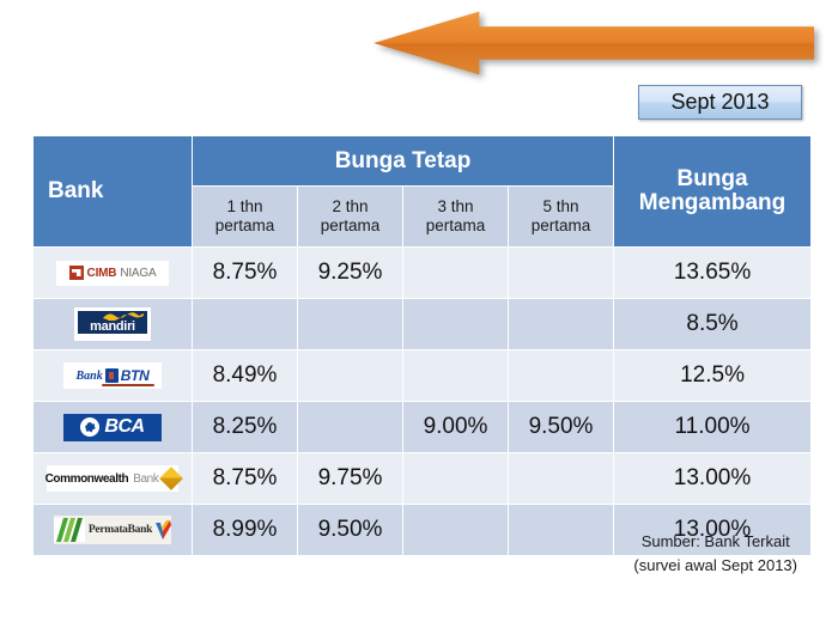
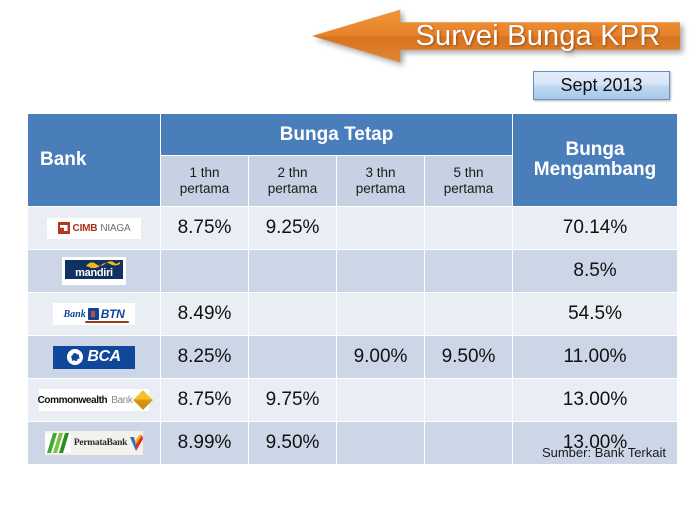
+ Survei Bunga KPR
  Sept 2013
  Bank	Bunga Tetap	Bunga Mengambang
  1 thn pertama	2 thn pertama	3 thn pertama	5 thn pertama
- CIMB NIAGA	8.75%	9.25%			13.65%
+ CIMB NIAGA	8.75%	9.25%			70.14%
  mandiri					8.5%
- Bank BTN	8.49%				12.5%
+ Bank BTN	8.49%				54.5%
  BCA	8.25%		9.00%	9.50%	11.00%
  Commonwealth Bank	8.75%	9.75%			13.00%
  PermataBank	8.99%	9.50%			13.00%
  Sumber: Bank Terkait
- (survei awal Sept 2013)
